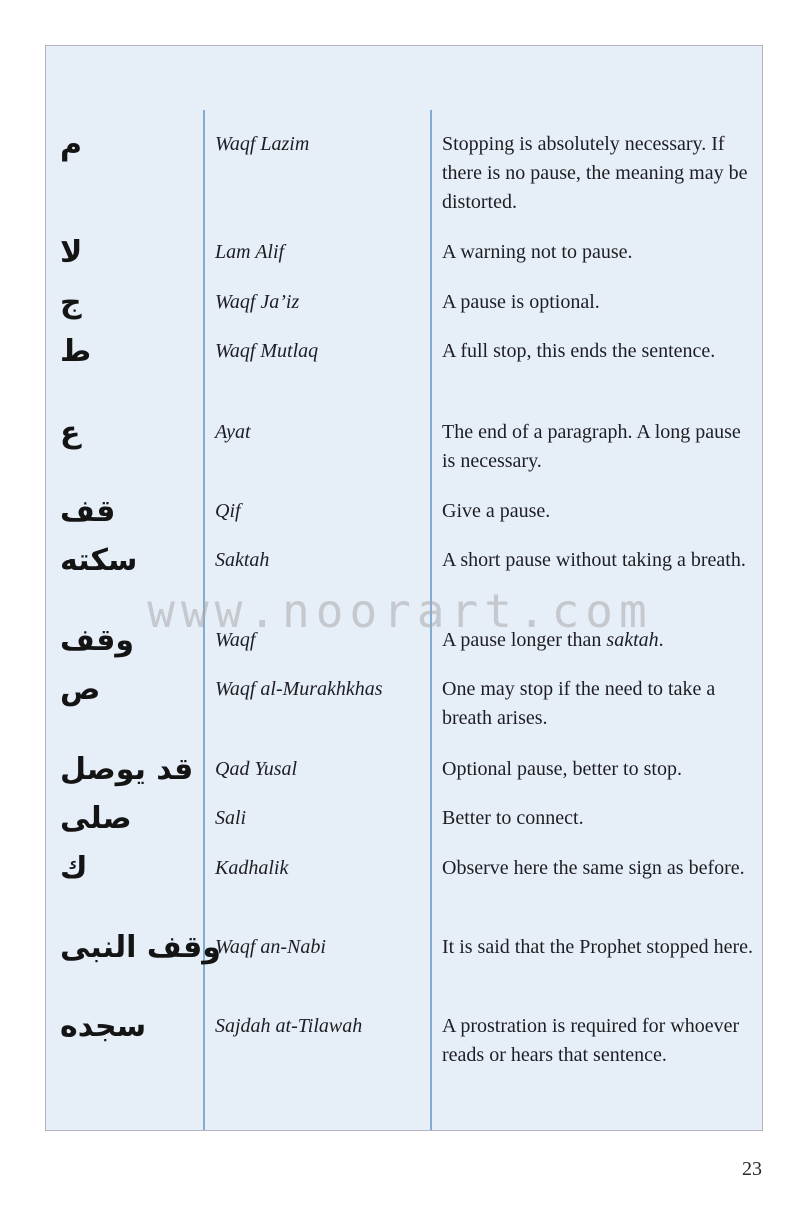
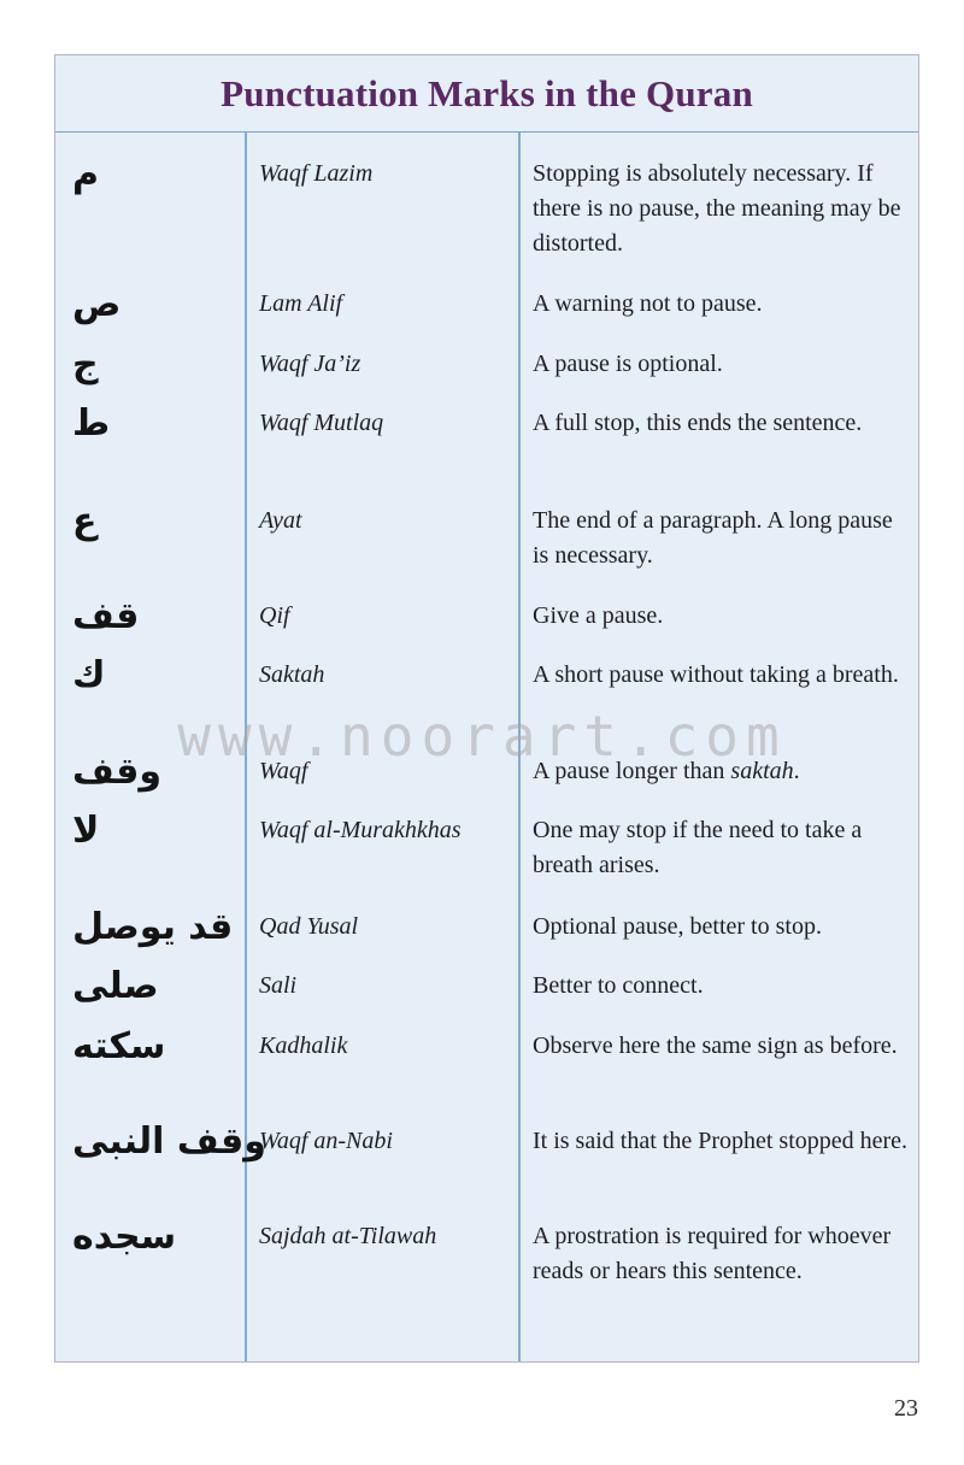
+ Punctuation Marks in the Quran
  م
  Waqf Lazim
  Stopping is absolutely necessary. If there is no pause, the meaning may be distorted.
- لا
+ ص
  Lam Alif
  A warning not to pause.
  ج
  Waqf Ja’iz
  A pause is optional.
  ط
  Waqf Mutlaq
  A full stop, this ends the sentence.
  ع
  Ayat
  The end of a paragraph. A long pause is necessary.
  قف
  Qif
  Give a pause.
- سكته
+ ك
  Saktah
  A short pause without taking a breath.
  وقف
  Waqf
  A pause longer than saktah.
- ص
+ لا
  Waqf al-Murakhkhas
  One may stop if the need to take a breath arises.
  قد يوصل
  Qad Yusal
  Optional pause, better to stop.
  صلى
  Sali
  Better to connect.
- ك
+ سكته
  Kadhalik
  Observe here the same sign as before.
  وقف النبى
  Waqf an-Nabi
  It is said that the Prophet stopped here.
  سجده
  Sajdah at-Tilawah
- A prostration is required for whoever reads or hears that sentence.
+ A prostration is required for whoever reads or hears this sentence.
  www.noorart.com
  23
